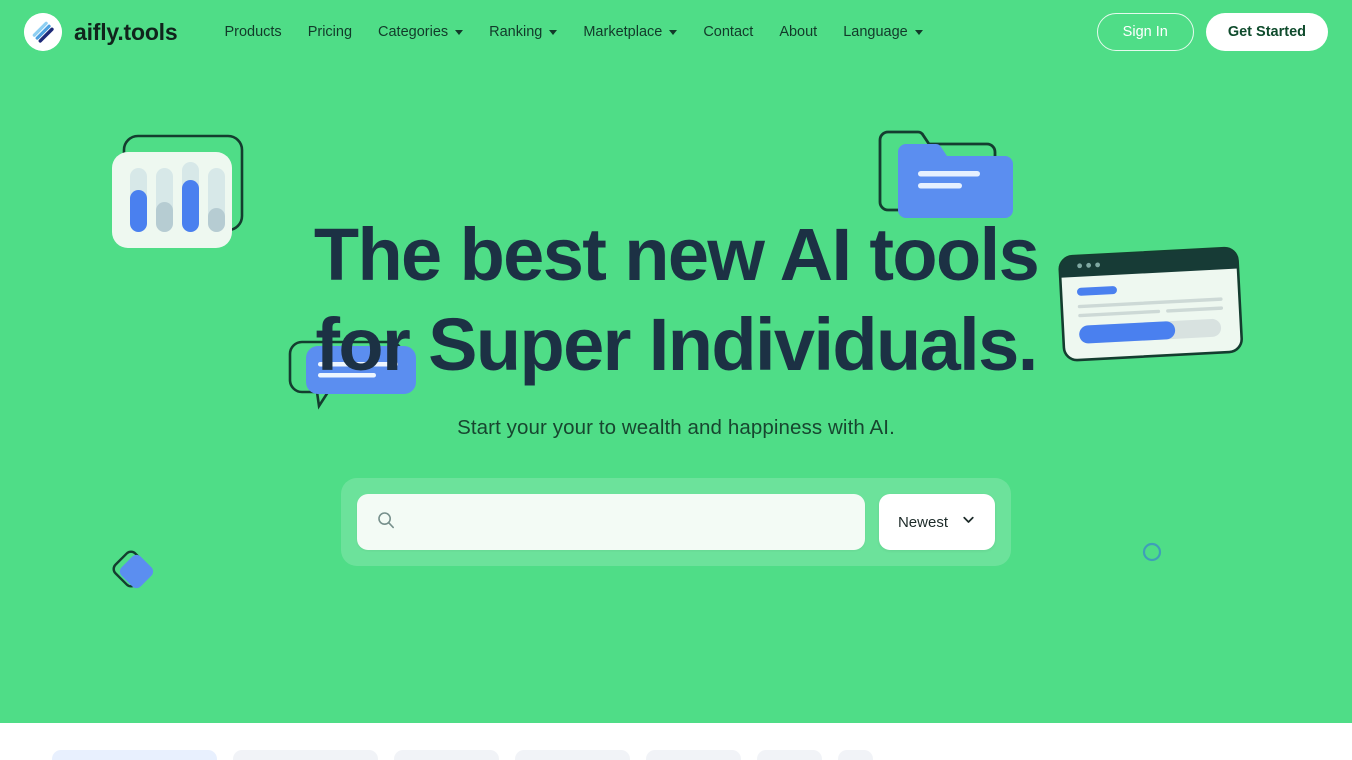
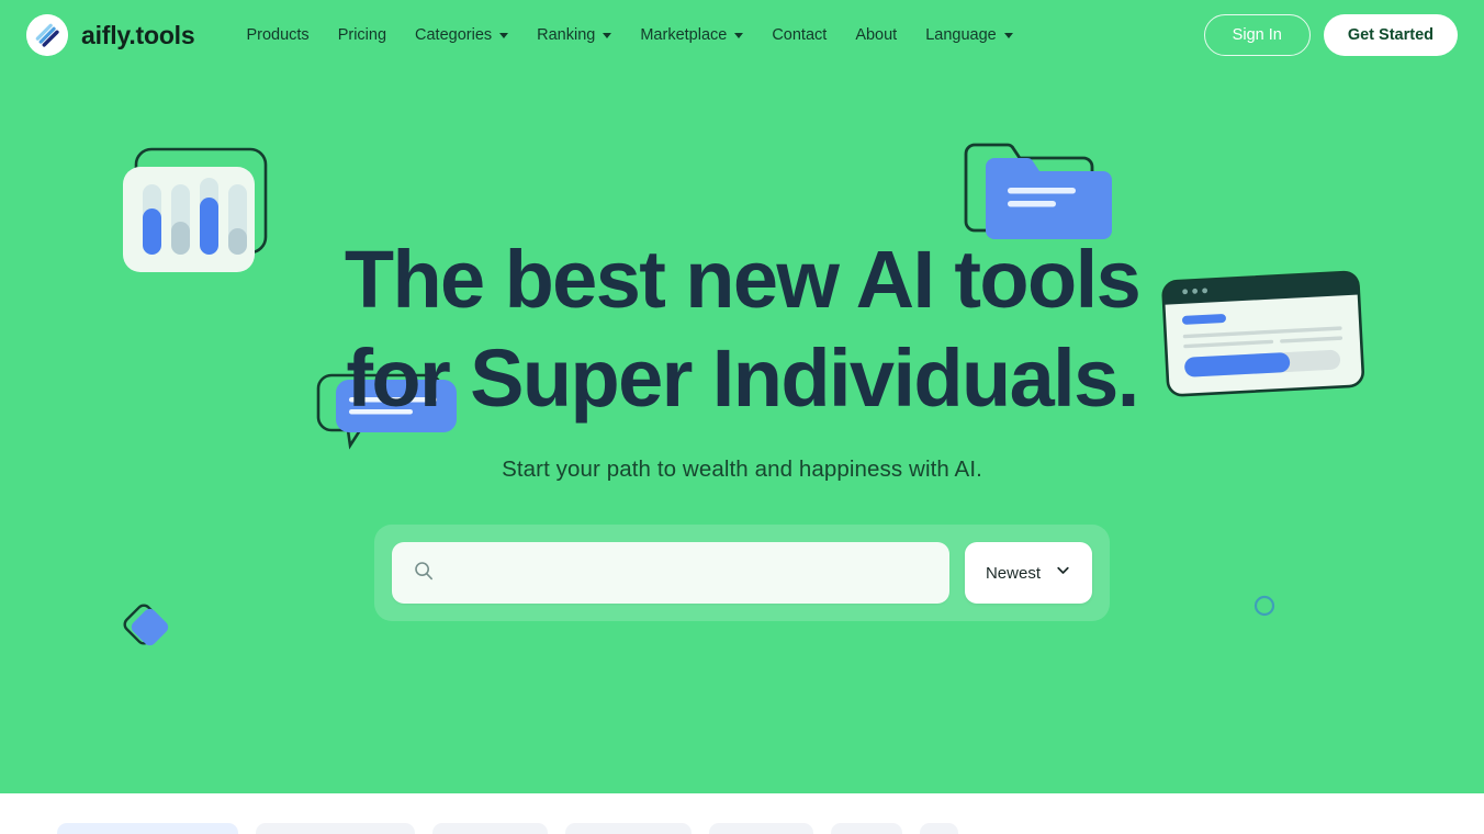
  aifly.tools
  Products
  Pricing
  Categories
  Ranking
  Marketplace
  Contact
  About
  Language
  Sign In
  Get Started
  The best new AI tools
  for Super Individuals.
- Start your your to wealth and happiness with AI.
+ Start your path to wealth and happiness with AI.
  Newest
